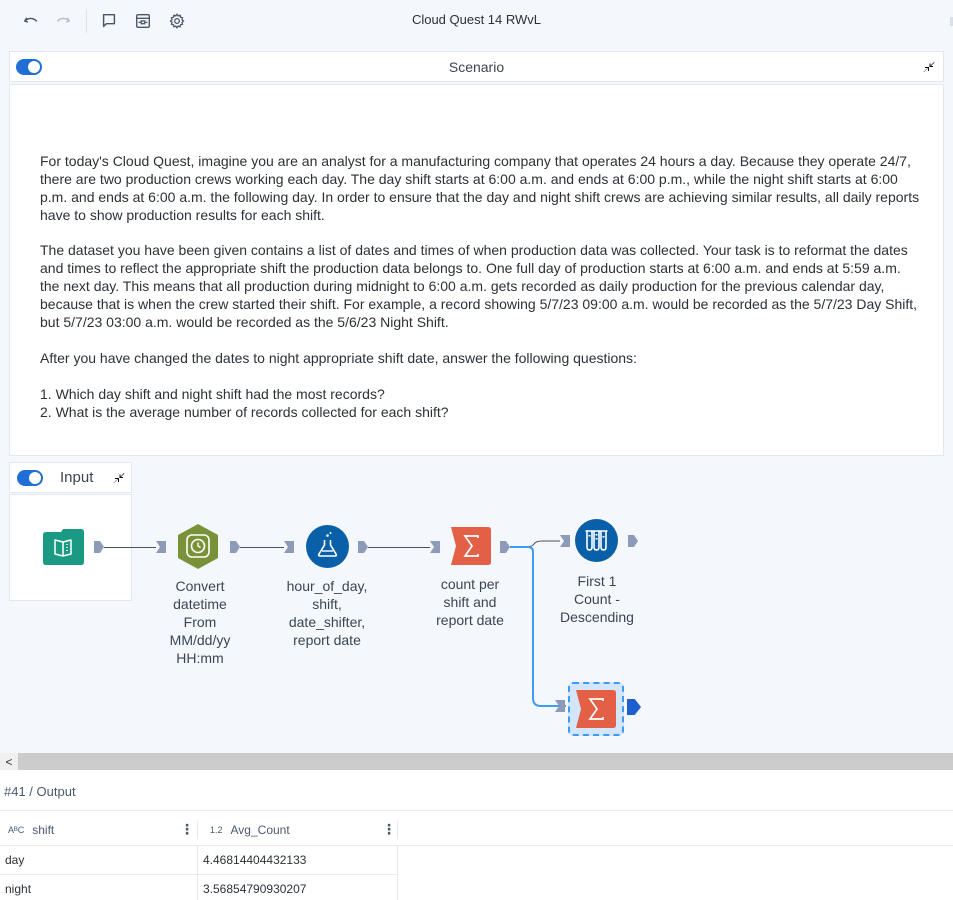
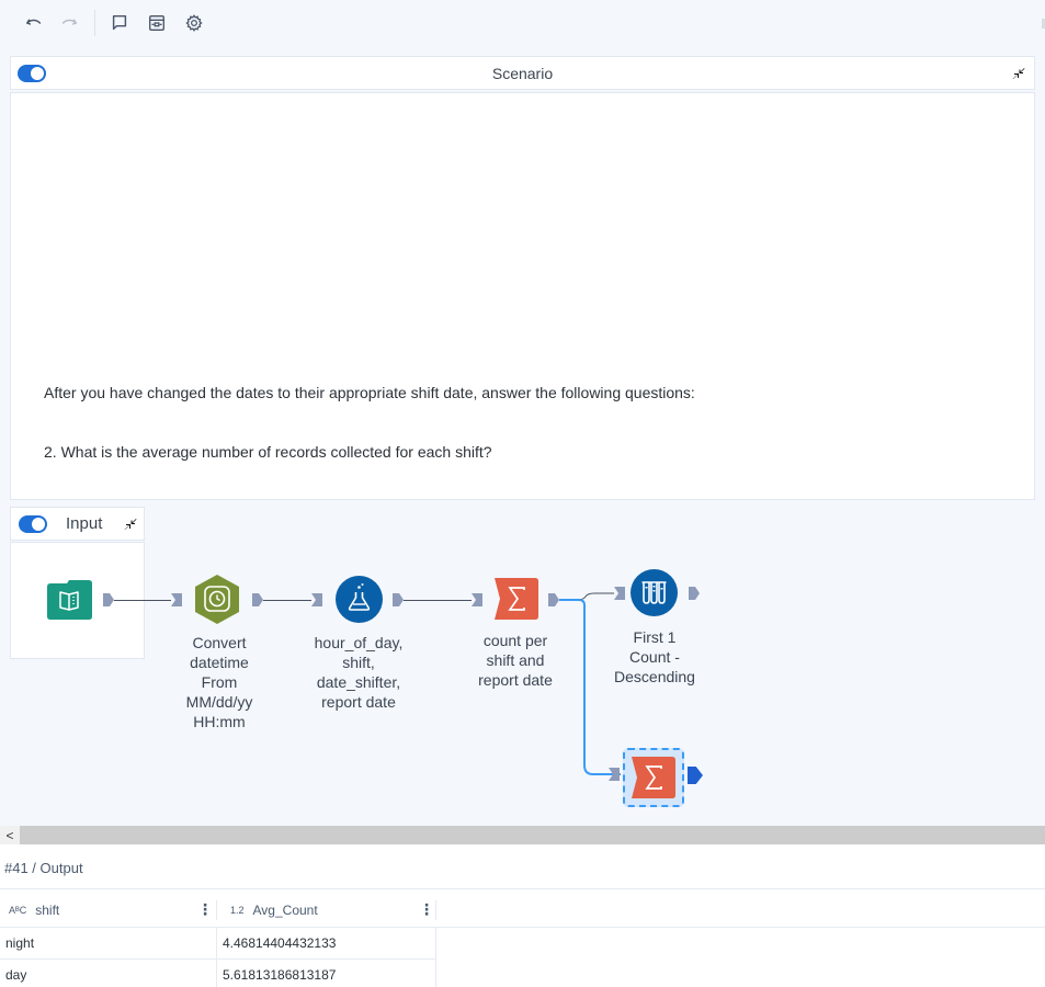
- Cloud Quest 14 RWvL
  Scenario
- For today's Cloud Quest, imagine you are an analyst for a manufacturing company that operates 24 hours a day. Because they operate 24/7, there are two production crews working each day. The day shift starts at 6:00 a.m. and ends at 6:00 p.m., while the night shift starts at 6:00 p.m. and ends at 6:00 a.m. the following day. In order to ensure that the day and night shift crews are achieving similar results, all daily reports have to show production results for each shift.
- The dataset you have been given contains a list of dates and times of when production data was collected. Your task is to reformat the dates and times to reflect the appropriate shift the production data belongs to. One full day of production starts at 6:00 a.m. and ends at 5:59 a.m. the next day. This means that all production during midnight to 6:00 a.m. gets recorded as daily production for the previous calendar day, because that is when the crew started their shift. For example, a record showing 5/7/23 09:00 a.m. would be recorded as the 5/7/23 Day Shift, but 5/7/23 03:00 a.m. would be recorded as the 5/6/23 Night Shift.
- After you have changed the dates to night appropriate shift date, answer the following questions:
+ After you have changed the dates to their appropriate shift date, answer the following questions:
- 1. Which day shift and night shift had the most records?
  2. What is the average number of records collected for each shift?
  Input
  Convert
  datetime
  From
  MM/dd/yy
  HH:mm
  hour_of_day,
  shift,
  date_shifter,
  report date
  count per
  shift and
  report date
  First 1
  Count -
  Descending
  <
  #41 / Output
  AᴮC
  shift
  ⋮
  1.2
  Avg_Count
  ⋮
- day
+ night
  4.46814404432133
- night
+ day
- 3.56854790930207
+ 5.61813186813187
